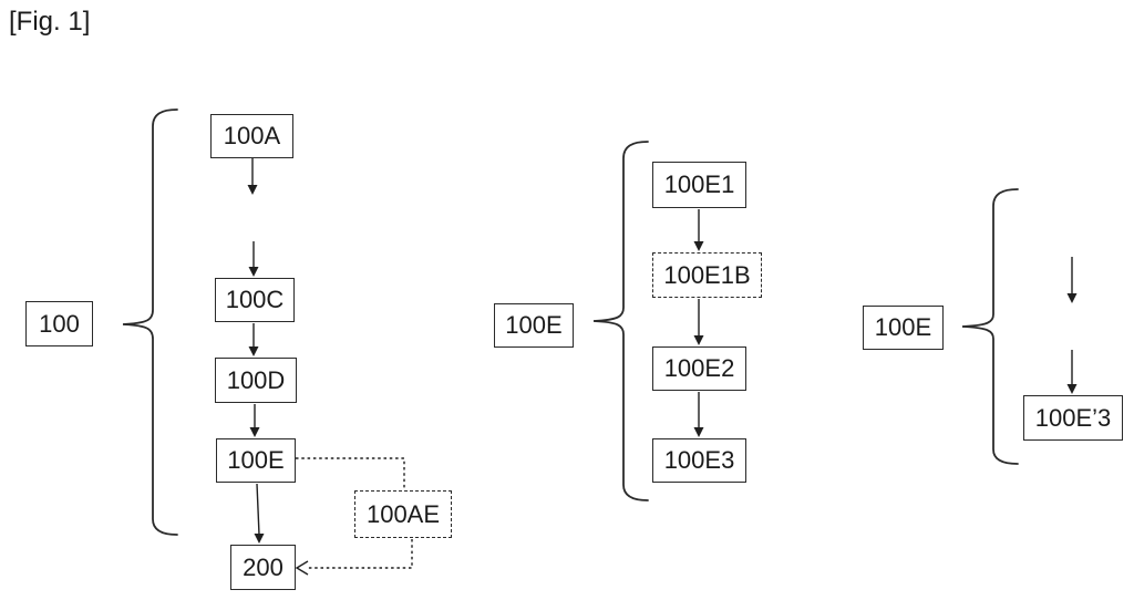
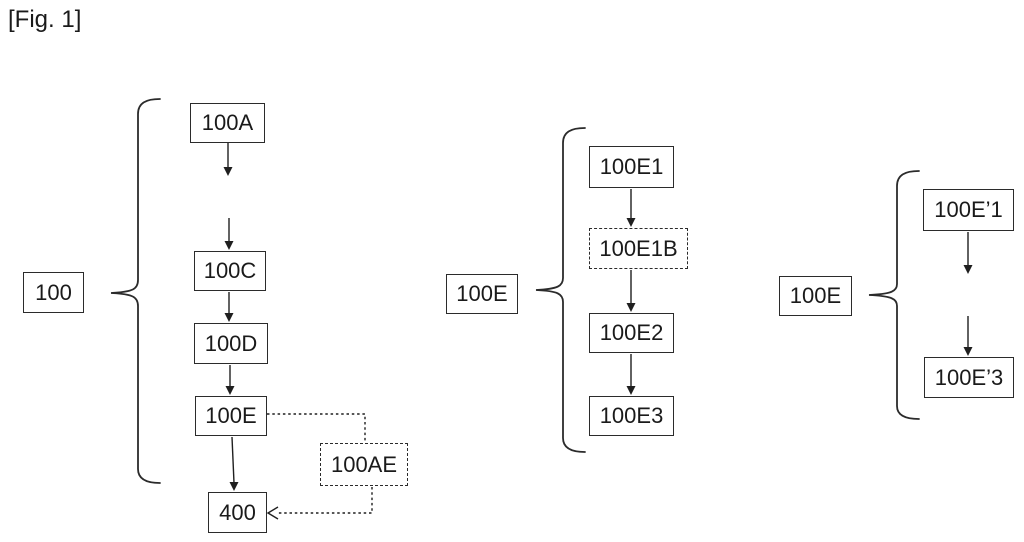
  [Fig. 1]
  100
  100A
  100C
  100D
  100E
- 200
+ 400
  100AE
  100E
  100E1
  100E1B
  100E2
  100E3
  100E
+ 100E’1
  100E’3
